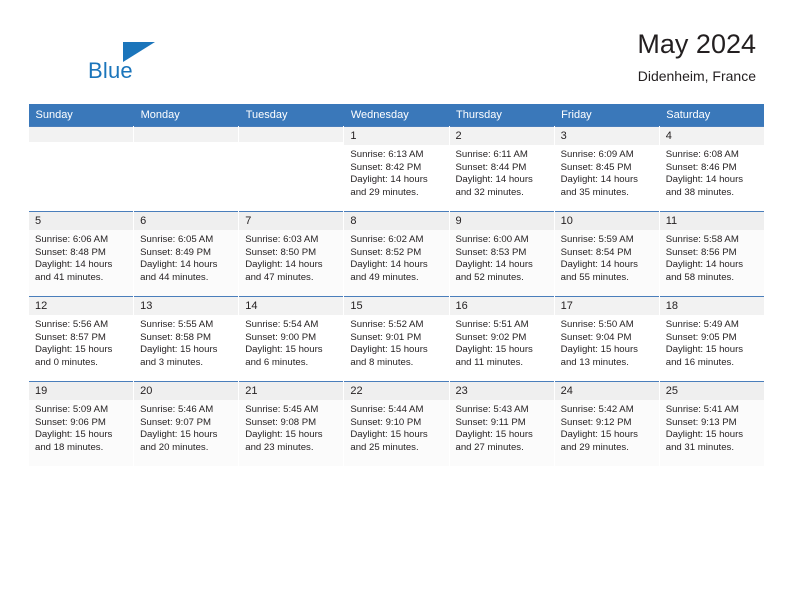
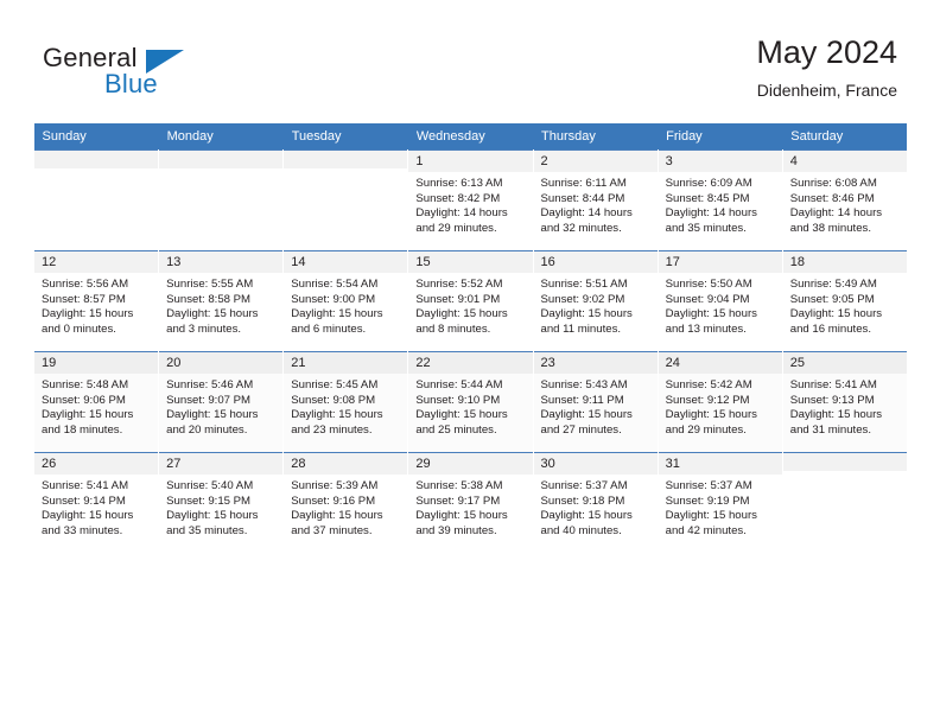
+ General
  Blue
  May 2024
  Didenheim, France
  Sunday	Monday	Tuesday	Wednesday	Thursday	Friday	Saturday
  			1Sunrise: 6:13 AMSunset: 8:42 PMDaylight: 14 hoursand 29 minutes.	2Sunrise: 6:11 AMSunset: 8:44 PMDaylight: 14 hoursand 32 minutes.	3Sunrise: 6:09 AMSunset: 8:45 PMDaylight: 14 hoursand 35 minutes.	4Sunrise: 6:08 AMSunset: 8:46 PMDaylight: 14 hoursand 38 minutes.
- 5Sunrise: 6:06 AMSunset: 8:48 PMDaylight: 14 hoursand 41 minutes.	6Sunrise: 6:05 AMSunset: 8:49 PMDaylight: 14 hoursand 44 minutes.	7Sunrise: 6:03 AMSunset: 8:50 PMDaylight: 14 hoursand 47 minutes.	8Sunrise: 6:02 AMSunset: 8:52 PMDaylight: 14 hoursand 49 minutes.	9Sunrise: 6:00 AMSunset: 8:53 PMDaylight: 14 hoursand 52 minutes.	10Sunrise: 5:59 AMSunset: 8:54 PMDaylight: 14 hoursand 55 minutes.	11Sunrise: 5:58 AMSunset: 8:56 PMDaylight: 14 hoursand 58 minutes.
  12Sunrise: 5:56 AMSunset: 8:57 PMDaylight: 15 hoursand 0 minutes.	13Sunrise: 5:55 AMSunset: 8:58 PMDaylight: 15 hoursand 3 minutes.	14Sunrise: 5:54 AMSunset: 9:00 PMDaylight: 15 hoursand 6 minutes.	15Sunrise: 5:52 AMSunset: 9:01 PMDaylight: 15 hoursand 8 minutes.	16Sunrise: 5:51 AMSunset: 9:02 PMDaylight: 15 hoursand 11 minutes.	17Sunrise: 5:50 AMSunset: 9:04 PMDaylight: 15 hoursand 13 minutes.	18Sunrise: 5:49 AMSunset: 9:05 PMDaylight: 15 hoursand 16 minutes.
- 19Sunrise: 5:09 AMSunset: 9:06 PMDaylight: 15 hoursand 18 minutes.	20Sunrise: 5:46 AMSunset: 9:07 PMDaylight: 15 hoursand 20 minutes.	21Sunrise: 5:45 AMSunset: 9:08 PMDaylight: 15 hoursand 23 minutes.	22Sunrise: 5:44 AMSunset: 9:10 PMDaylight: 15 hoursand 25 minutes.	23Sunrise: 5:43 AMSunset: 9:11 PMDaylight: 15 hoursand 27 minutes.	24Sunrise: 5:42 AMSunset: 9:12 PMDaylight: 15 hoursand 29 minutes.	25Sunrise: 5:41 AMSunset: 9:13 PMDaylight: 15 hoursand 31 minutes.
+ 19Sunrise: 5:48 AMSunset: 9:06 PMDaylight: 15 hoursand 18 minutes.	20Sunrise: 5:46 AMSunset: 9:07 PMDaylight: 15 hoursand 20 minutes.	21Sunrise: 5:45 AMSunset: 9:08 PMDaylight: 15 hoursand 23 minutes.	22Sunrise: 5:44 AMSunset: 9:10 PMDaylight: 15 hoursand 25 minutes.	23Sunrise: 5:43 AMSunset: 9:11 PMDaylight: 15 hoursand 27 minutes.	24Sunrise: 5:42 AMSunset: 9:12 PMDaylight: 15 hoursand 29 minutes.	25Sunrise: 5:41 AMSunset: 9:13 PMDaylight: 15 hoursand 31 minutes.
+ 26Sunrise: 5:41 AMSunset: 9:14 PMDaylight: 15 hoursand 33 minutes.	27Sunrise: 5:40 AMSunset: 9:15 PMDaylight: 15 hoursand 35 minutes.	28Sunrise: 5:39 AMSunset: 9:16 PMDaylight: 15 hoursand 37 minutes.	29Sunrise: 5:38 AMSunset: 9:17 PMDaylight: 15 hoursand 39 minutes.	30Sunrise: 5:37 AMSunset: 9:18 PMDaylight: 15 hoursand 40 minutes.	31Sunrise: 5:37 AMSunset: 9:19 PMDaylight: 15 hoursand 42 minutes.
